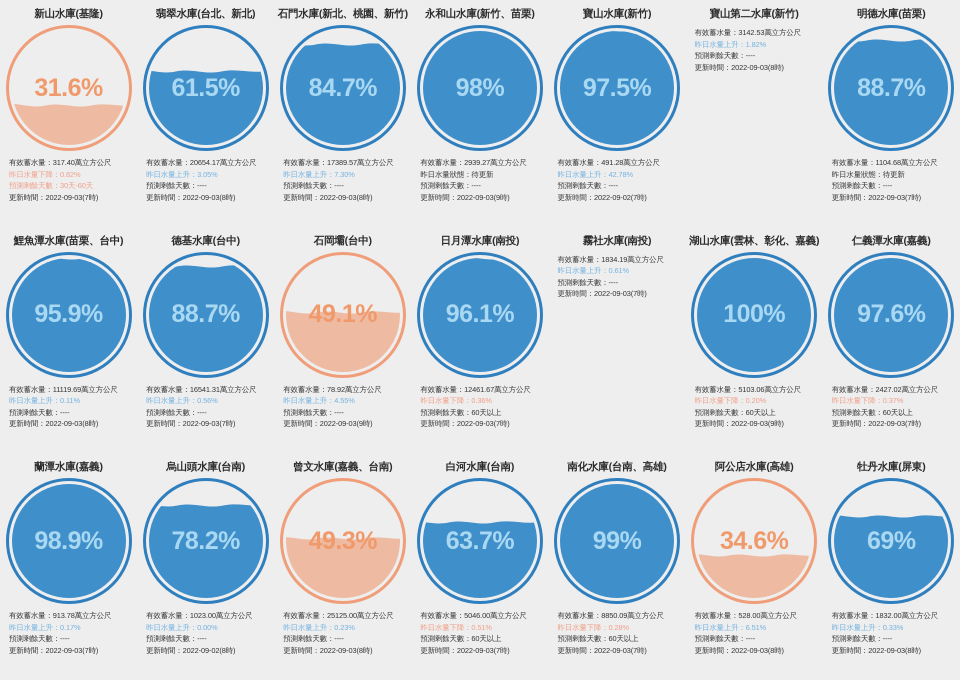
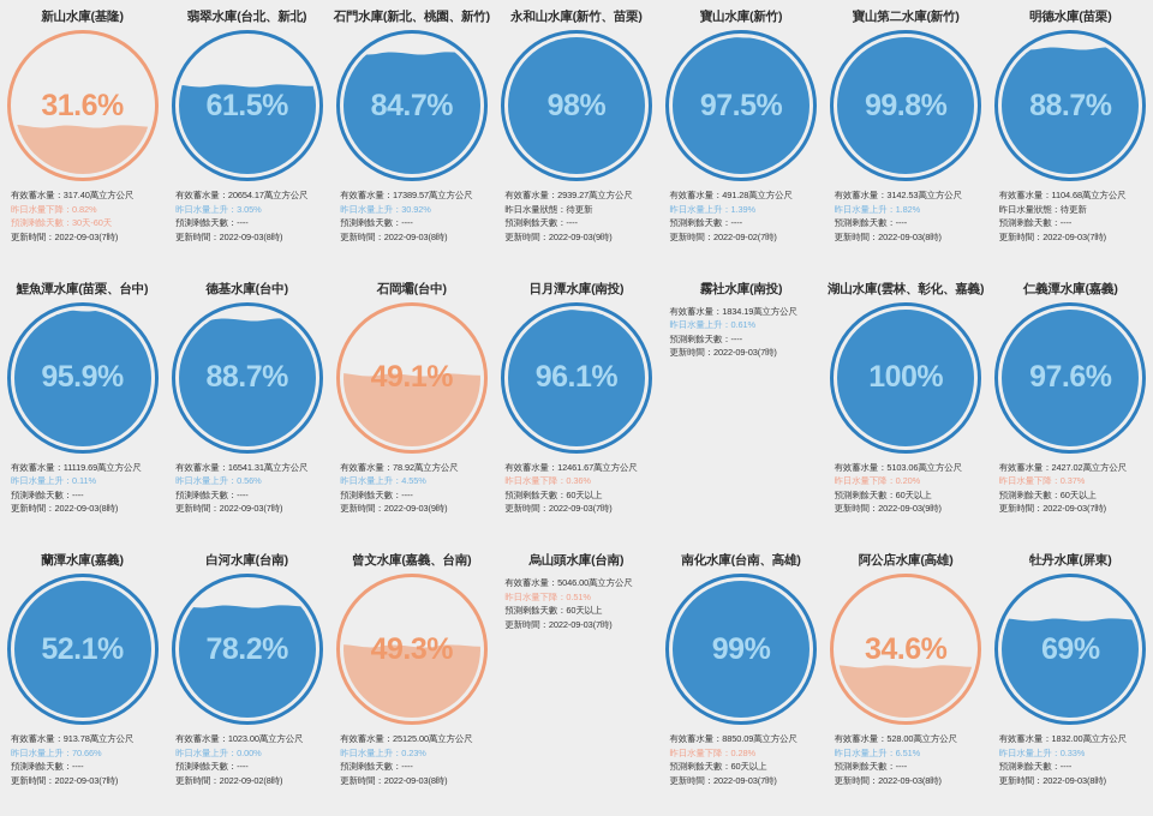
  新山水庫(基隆)
  31.6%
  有效蓄水量：317.40萬立方公尺
  昨日水量下降：0.82%
  預測剩餘天數：30天-60天
  更新時間：2022-09-03(7時)
  翡翠水庫(台北、新北)
  61.5%
  有效蓄水量：20654.17萬立方公尺
  昨日水量上升：3.05%
  預測剩餘天數：----
  更新時間：2022-09-03(8時)
  石門水庫(新北、桃園、新竹)
  84.7%
  有效蓄水量：17389.57萬立方公尺
- 昨日水量上升：7.30%
+ 昨日水量上升：30.92%
  預測剩餘天數：----
  更新時間：2022-09-03(8時)
  永和山水庫(新竹、苗栗)
  98%
  有效蓄水量：2939.27萬立方公尺
  昨日水量狀態：待更新
  預測剩餘天數：----
  更新時間：2022-09-03(9時)
  寶山水庫(新竹)
  97.5%
  有效蓄水量：491.28萬立方公尺
- 昨日水量上升：42.78%
+ 昨日水量上升：1.39%
  預測剩餘天數：----
  更新時間：2022-09-02(7時)
  寶山第二水庫(新竹)
+ 99.8%
  有效蓄水量：3142.53萬立方公尺
  昨日水量上升：1.82%
  預測剩餘天數：----
  更新時間：2022-09-03(8時)
  明德水庫(苗栗)
  88.7%
  有效蓄水量：1104.68萬立方公尺
  昨日水量狀態：待更新
  預測剩餘天數：----
  更新時間：2022-09-03(7時)
  鯉魚潭水庫(苗栗、台中)
  95.9%
  有效蓄水量：11119.69萬立方公尺
  昨日水量上升：0.11%
  預測剩餘天數：----
  更新時間：2022-09-03(8時)
  德基水庫(台中)
  88.7%
  有效蓄水量：16541.31萬立方公尺
  昨日水量上升：0.56%
  預測剩餘天數：----
  更新時間：2022-09-03(7時)
  石岡壩(台中)
  49.1%
  有效蓄水量：78.92萬立方公尺
  昨日水量上升：4.55%
  預測剩餘天數：----
  更新時間：2022-09-03(9時)
  日月潭水庫(南投)
  96.1%
  有效蓄水量：12461.67萬立方公尺
  昨日水量下降：0.36%
  預測剩餘天數：60天以上
  更新時間：2022-09-03(7時)
  霧社水庫(南投)
  有效蓄水量：1834.19萬立方公尺
  昨日水量上升：0.61%
  預測剩餘天數：----
  更新時間：2022-09-03(7時)
  湖山水庫(雲林、彰化、嘉義)
  100%
  有效蓄水量：5103.06萬立方公尺
  昨日水量下降：0.20%
  預測剩餘天數：60天以上
  更新時間：2022-09-03(9時)
  仁義潭水庫(嘉義)
  97.6%
  有效蓄水量：2427.02萬立方公尺
  昨日水量下降：0.37%
  預測剩餘天數：60天以上
  更新時間：2022-09-03(7時)
  蘭潭水庫(嘉義)
- 98.9%
+ 52.1%
  有效蓄水量：913.78萬立方公尺
- 昨日水量上升：0.17%
+ 昨日水量上升：70.66%
  預測剩餘天數：----
  更新時間：2022-09-03(7時)
- 烏山頭水庫(台南)
+ 白河水庫(台南)
  78.2%
  有效蓄水量：1023.00萬立方公尺
  昨日水量上升：0.00%
  預測剩餘天數：----
  更新時間：2022-09-02(8時)
  曾文水庫(嘉義、台南)
  49.3%
  有效蓄水量：25125.00萬立方公尺
  昨日水量上升：0.23%
  預測剩餘天數：----
  更新時間：2022-09-03(8時)
- 白河水庫(台南)
+ 烏山頭水庫(台南)
- 63.7%
  有效蓄水量：5046.00萬立方公尺
  昨日水量下降：0.51%
  預測剩餘天數：60天以上
  更新時間：2022-09-03(7時)
  南化水庫(台南、高雄)
  99%
  有效蓄水量：8850.09萬立方公尺
  昨日水量下降：0.28%
  預測剩餘天數：60天以上
  更新時間：2022-09-03(7時)
  阿公店水庫(高雄)
  34.6%
  有效蓄水量：528.00萬立方公尺
  昨日水量上升：6.51%
  預測剩餘天數：----
  更新時間：2022-09-03(8時)
  牡丹水庫(屏東)
  69%
  有效蓄水量：1832.00萬立方公尺
  昨日水量上升：0.33%
  預測剩餘天數：----
  更新時間：2022-09-03(8時)
